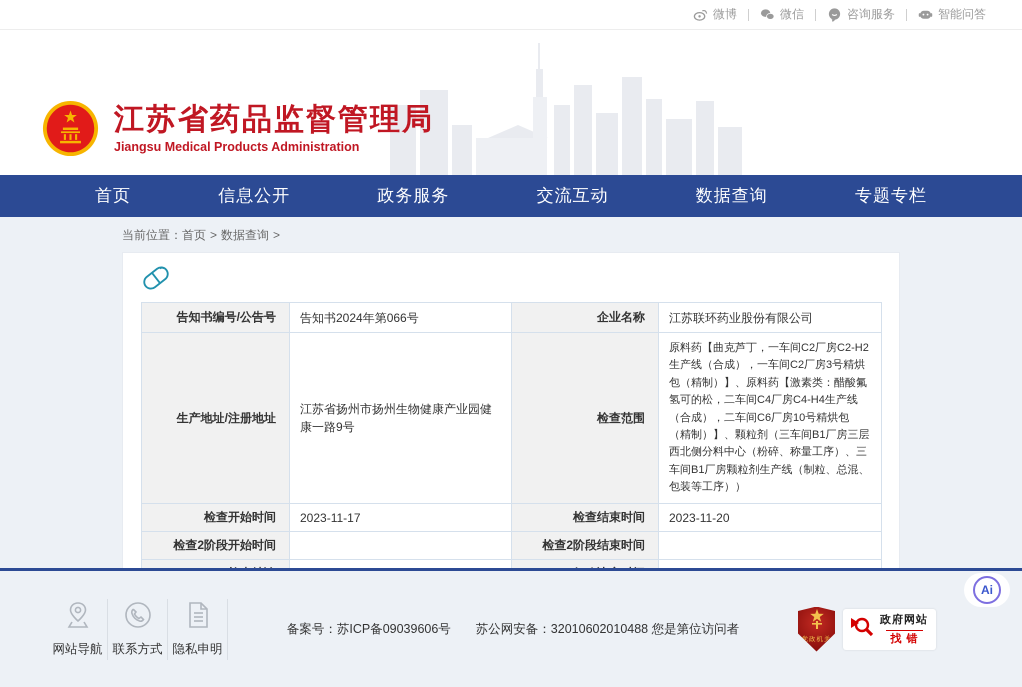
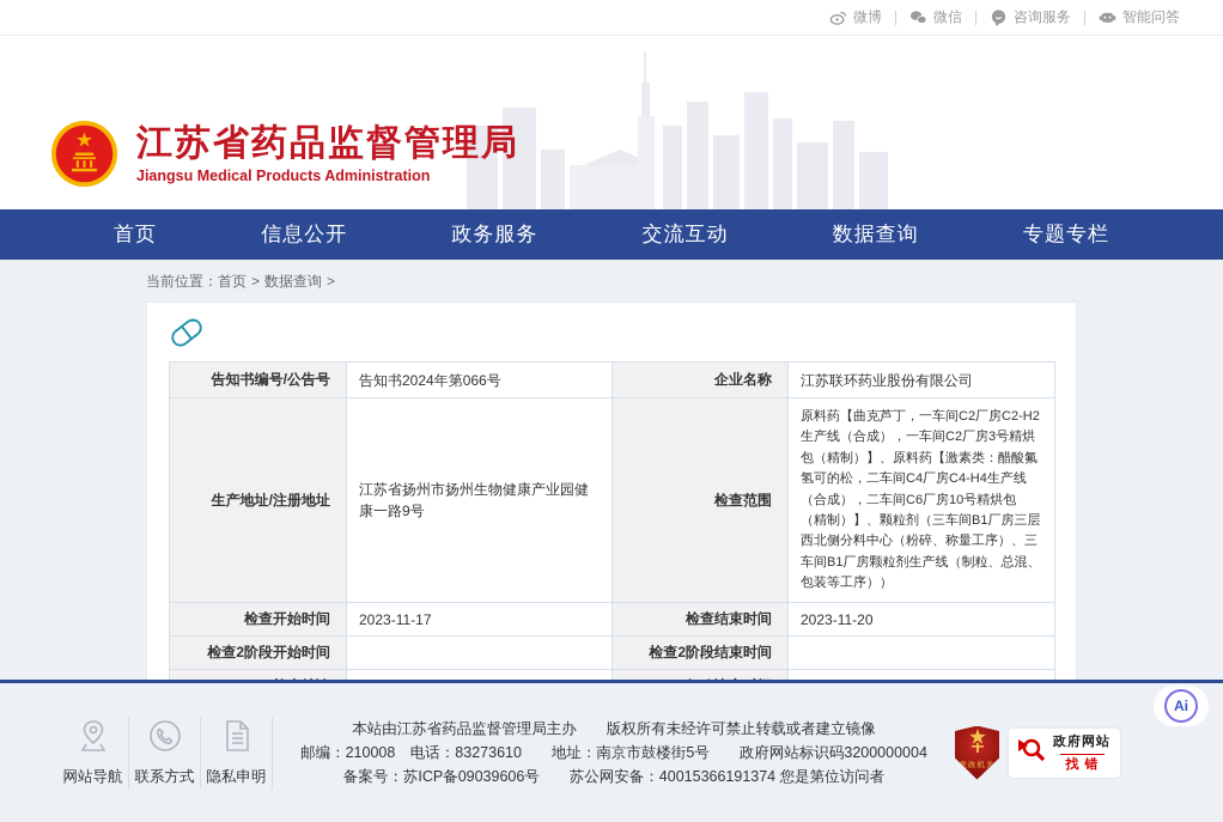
  微博
  微信
  咨询服务
  智能问答
  江苏省药品监督管理局
  Jiangsu Medical Products Administration
  首页
  信息公开
  政务服务
  交流互动
  数据查询
  专题专栏
  当前位置：首页 > 数据查询 >
  告知书编号/公告号	告知书2024年第066号	企业名称	江苏联环药业股份有限公司
  生产地址/注册地址	江苏省扬州市扬州生物健康产业园健康一路9号	检查范围	原料药【曲克芦丁，一车间C2厂房C2-H2生产线（合成），一车间C2厂房3号精烘包（精制）】、原料药【激素类：醋酸氟氢可的松，二车间C4厂房C4-H4生产线（合成），二车间C6厂房10号精烘包（精制）】、颗粒剂（三车间B1厂房三层西北侧分料中心（粉碎、称量工序）、三车间B1厂房颗粒剂生产线（制粒、总混、包装等工序））
  检查开始时间	2023-11-17	检查结束时间	2023-11-20
  检查2阶段开始时间		检查2阶段结束时间
  网站导航
  联系方式
  隐私申明
+ 本站由江苏省药品监督管理局主办 版权所有未经许可禁止转载或者建立镜像
+ 邮编：210008 电话：83273610 地址：南京市鼓楼街5号 政府网站标识码3200000004
- 备案号：苏ICP备09039606号 苏公网安备：32010602010488 您是第位访问者
+ 备案号：苏ICP备09039606号 苏公网安备：40015366191374 您是第位访问者
  政府网站
  找错
  Ai
